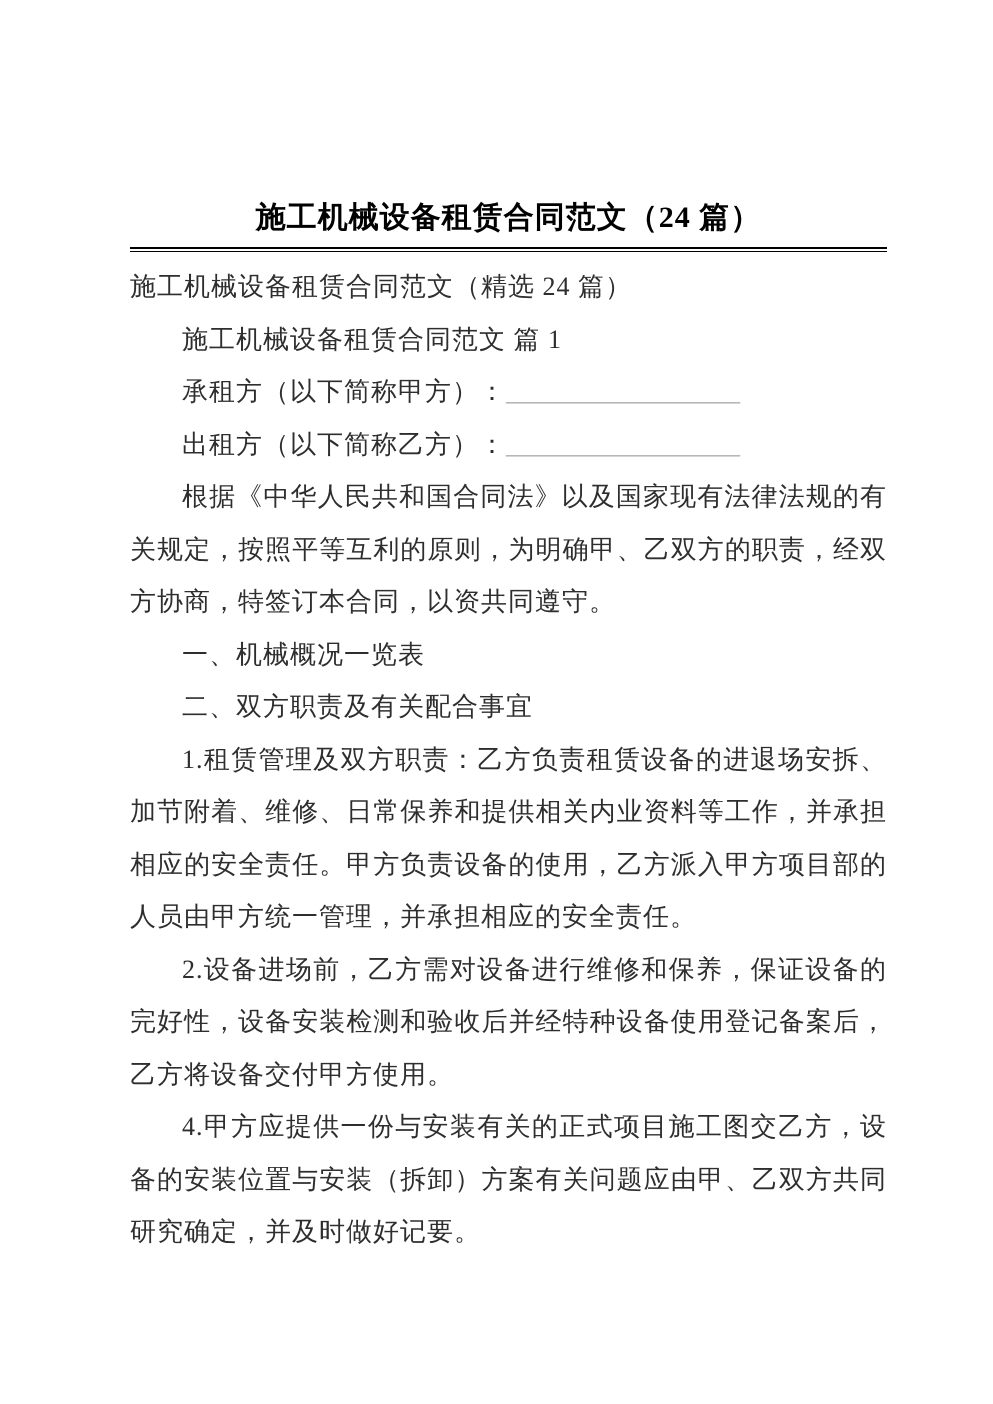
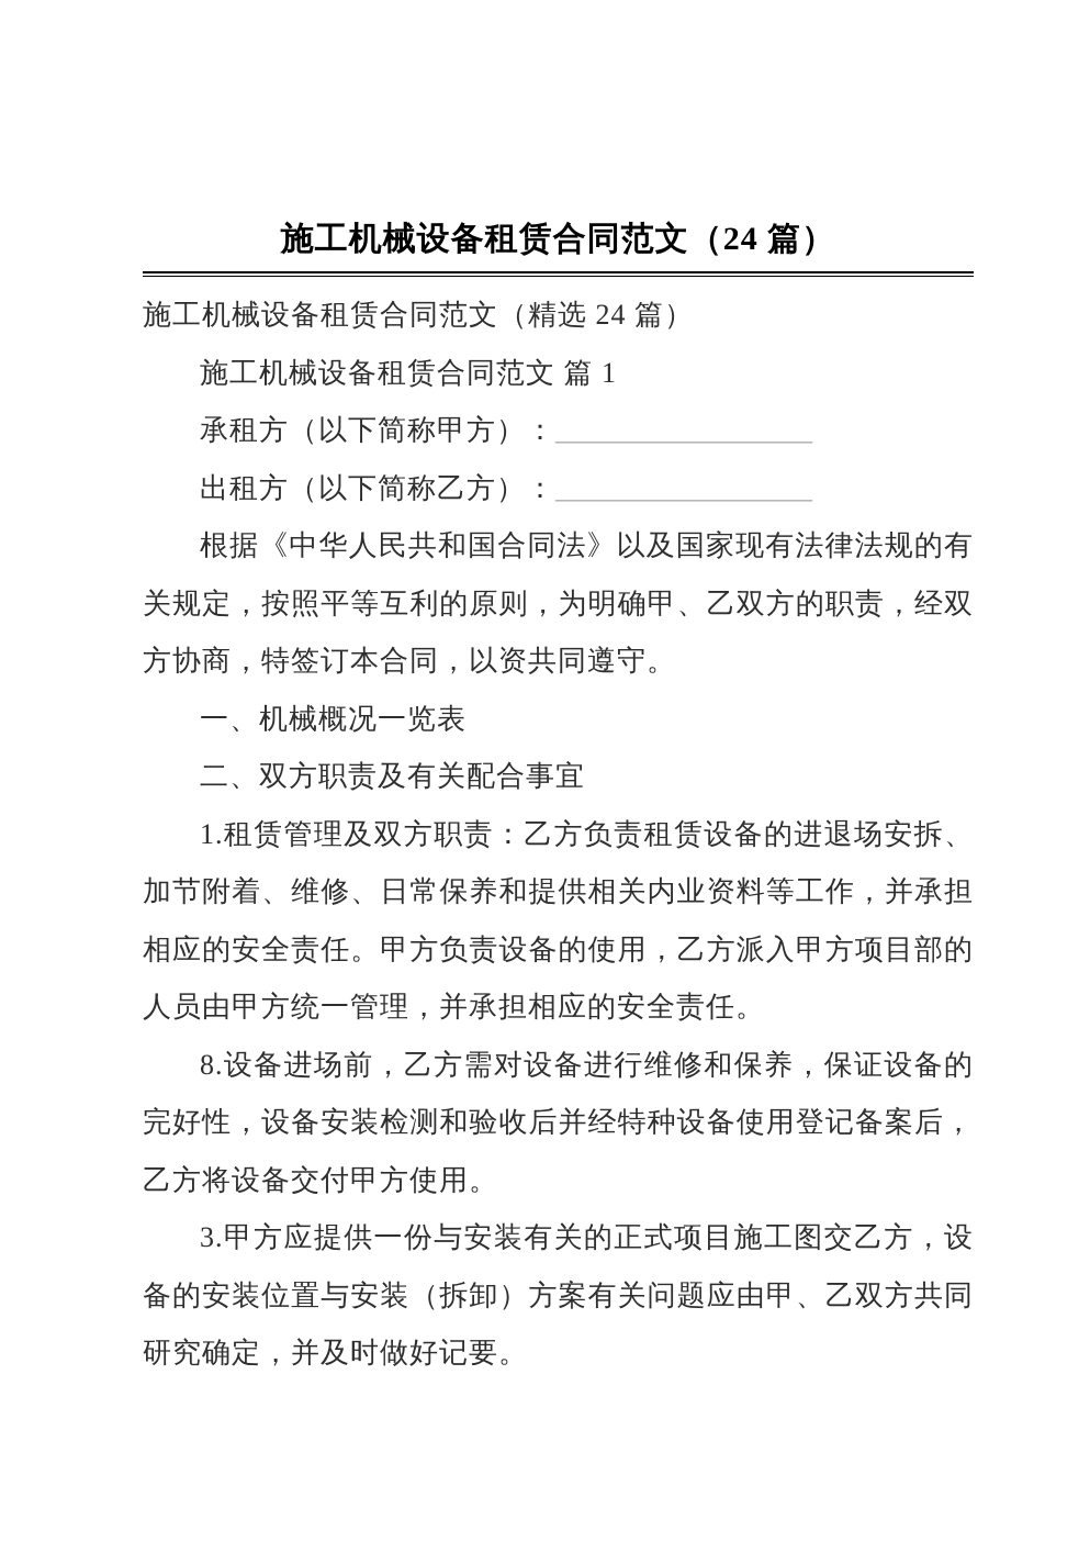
  施工机械设备租赁合同范文（24 篇）
  施工机械设备租赁合同范文（精选 24 篇）
  施工机械设备租赁合同范文 篇 1
  承租方（以下简称甲方）：__________________
  出租方（以下简称乙方）：__________________
  根据《中华人民共和国合同法》以及国家现有法律法规的有关规定，按照平等互利的原则，为明确甲、乙双方的职责，经双方协商，特签订本合同，以资共同遵守。
  一、机械概况一览表
  二、双方职责及有关配合事宜
  1.租赁管理及双方职责：乙方负责租赁设备的进退场安拆、加节附着、维修、日常保养和提供相关内业资料等工作，并承担相应的安全责任。甲方负责设备的使用，乙方派入甲方项目部的人员由甲方统一管理，并承担相应的安全责任。
- 2.设备进场前，乙方需对设备进行维修和保养，保证设备的完好性，设备安装检测和验收后并经特种设备使用登记备案后，乙方将设备交付甲方使用。
+ 8.设备进场前，乙方需对设备进行维修和保养，保证设备的完好性，设备安装检测和验收后并经特种设备使用登记备案后，乙方将设备交付甲方使用。
- 4.甲方应提供一份与安装有关的正式项目施工图交乙方，设备的安装位置与安装（拆卸）方案有关问题应由甲、乙双方共同研究确定，并及时做好记要。
+ 3.甲方应提供一份与安装有关的正式项目施工图交乙方，设备的安装位置与安装（拆卸）方案有关问题应由甲、乙双方共同研究确定，并及时做好记要。
